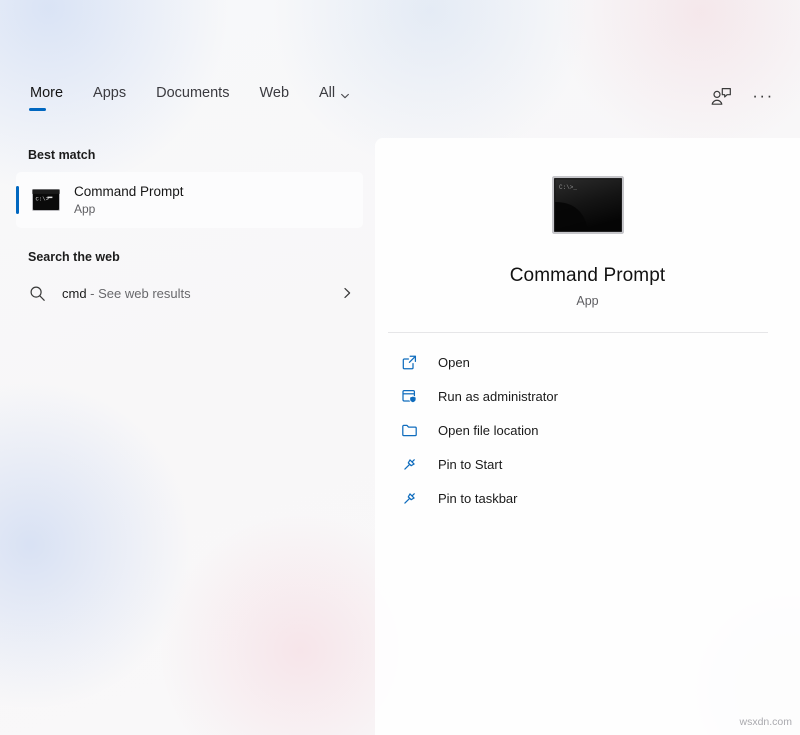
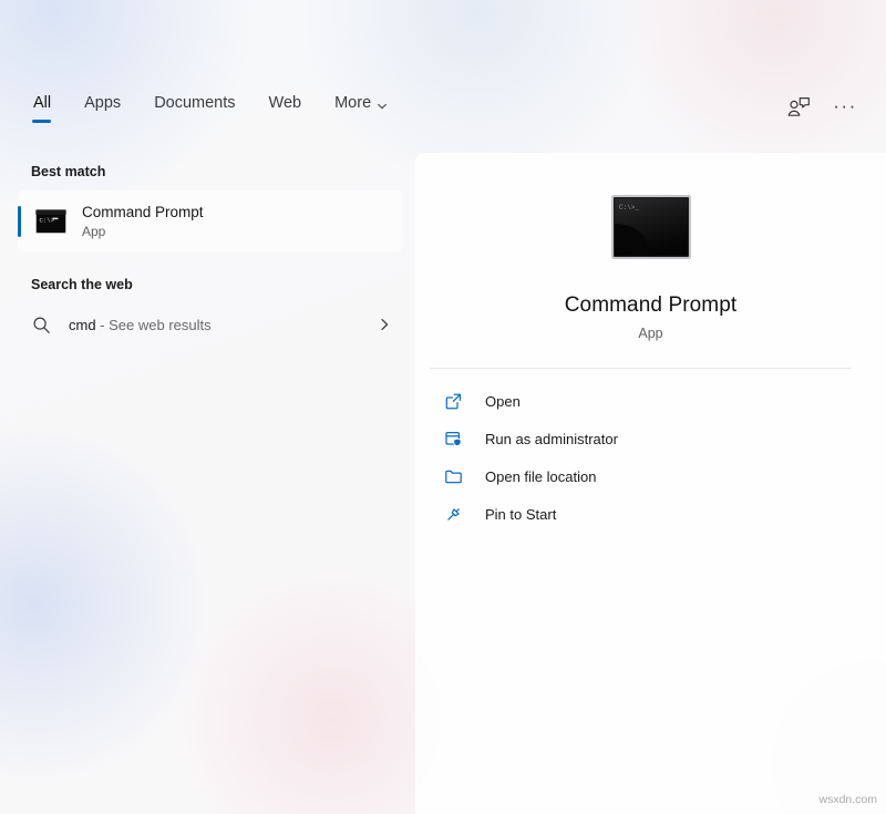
- More
+ All
  Apps
  Documents
  Web
- All
+ More
  ···
  Best match
  Command Prompt
  App
  Search the web
  cmd - See web results
  Command Prompt
  App
  Open
  Run as administrator
  Open file location
  Pin to Start
- Pin to taskbar
  wsxdn.com
